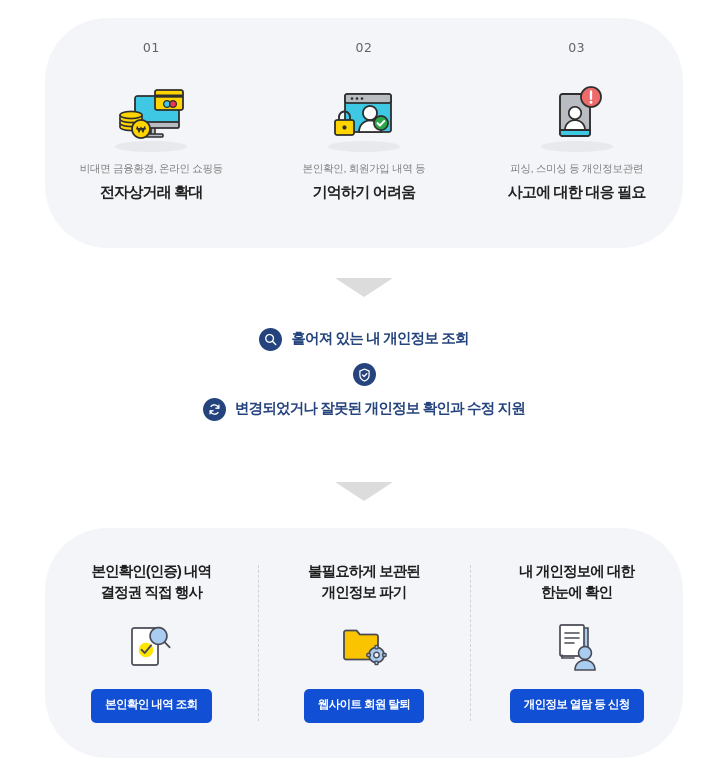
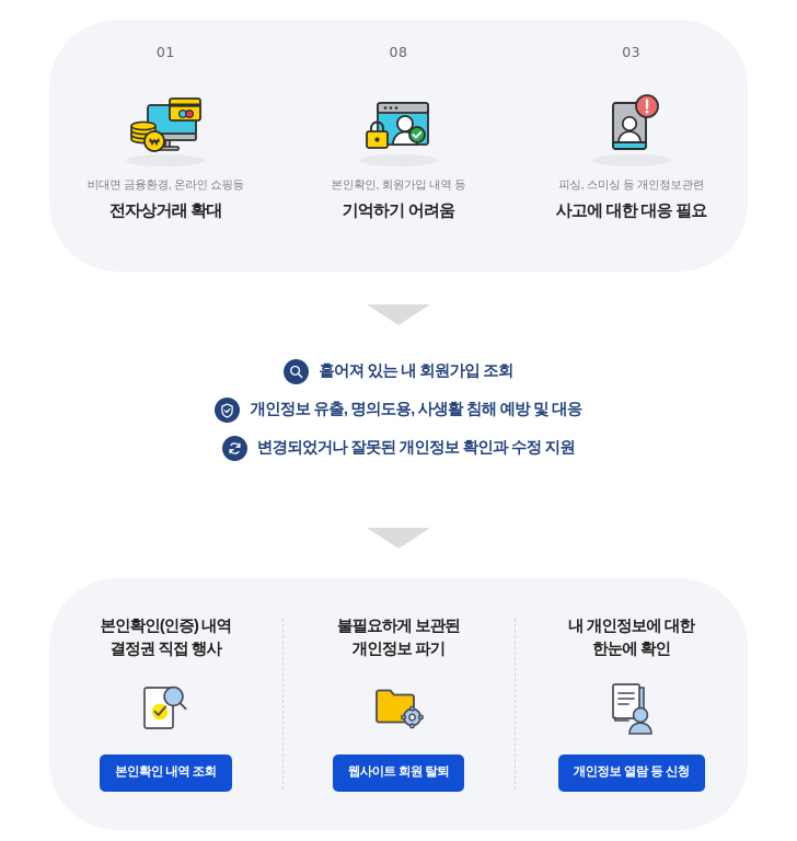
  01
  비대면 금융환경, 온라인 쇼핑등
  전자상거래 확대
- 02
+ 08
  본인확인, 회원가입 내역 등
  기억하기 어려움
  03
  피싱, 스미싱 등 개인정보관련
  사고에 대한 대응 필요
- 흩어져 있는 내 개인정보 조회
+ 흩어져 있는 내 회원가입 조회
+ 개인정보 유출, 명의도용, 사생활 침해 예방 및 대응
  변경되었거나 잘못된 개인정보 확인과 수정 지원
  본인확인(인증) 내역
  결정권 직접 행사
  본인확인 내역 조회
  불필요하게 보관된
  개인정보 파기
  웹사이트 회원 탈퇴
  내 개인정보에 대한
  한눈에 확인
  개인정보 열람 등 신청
